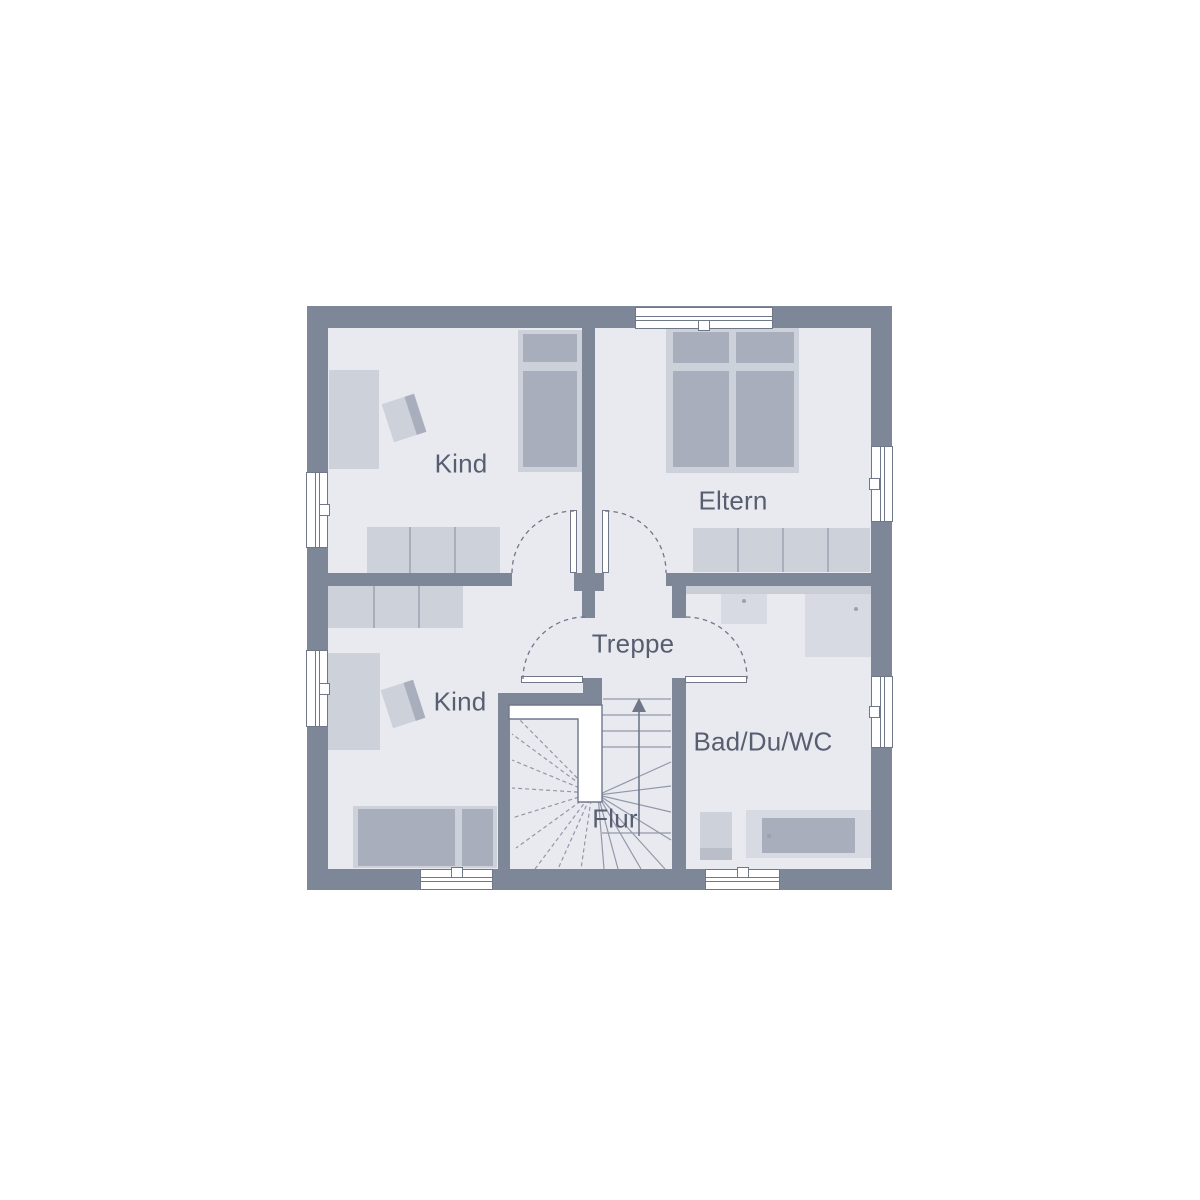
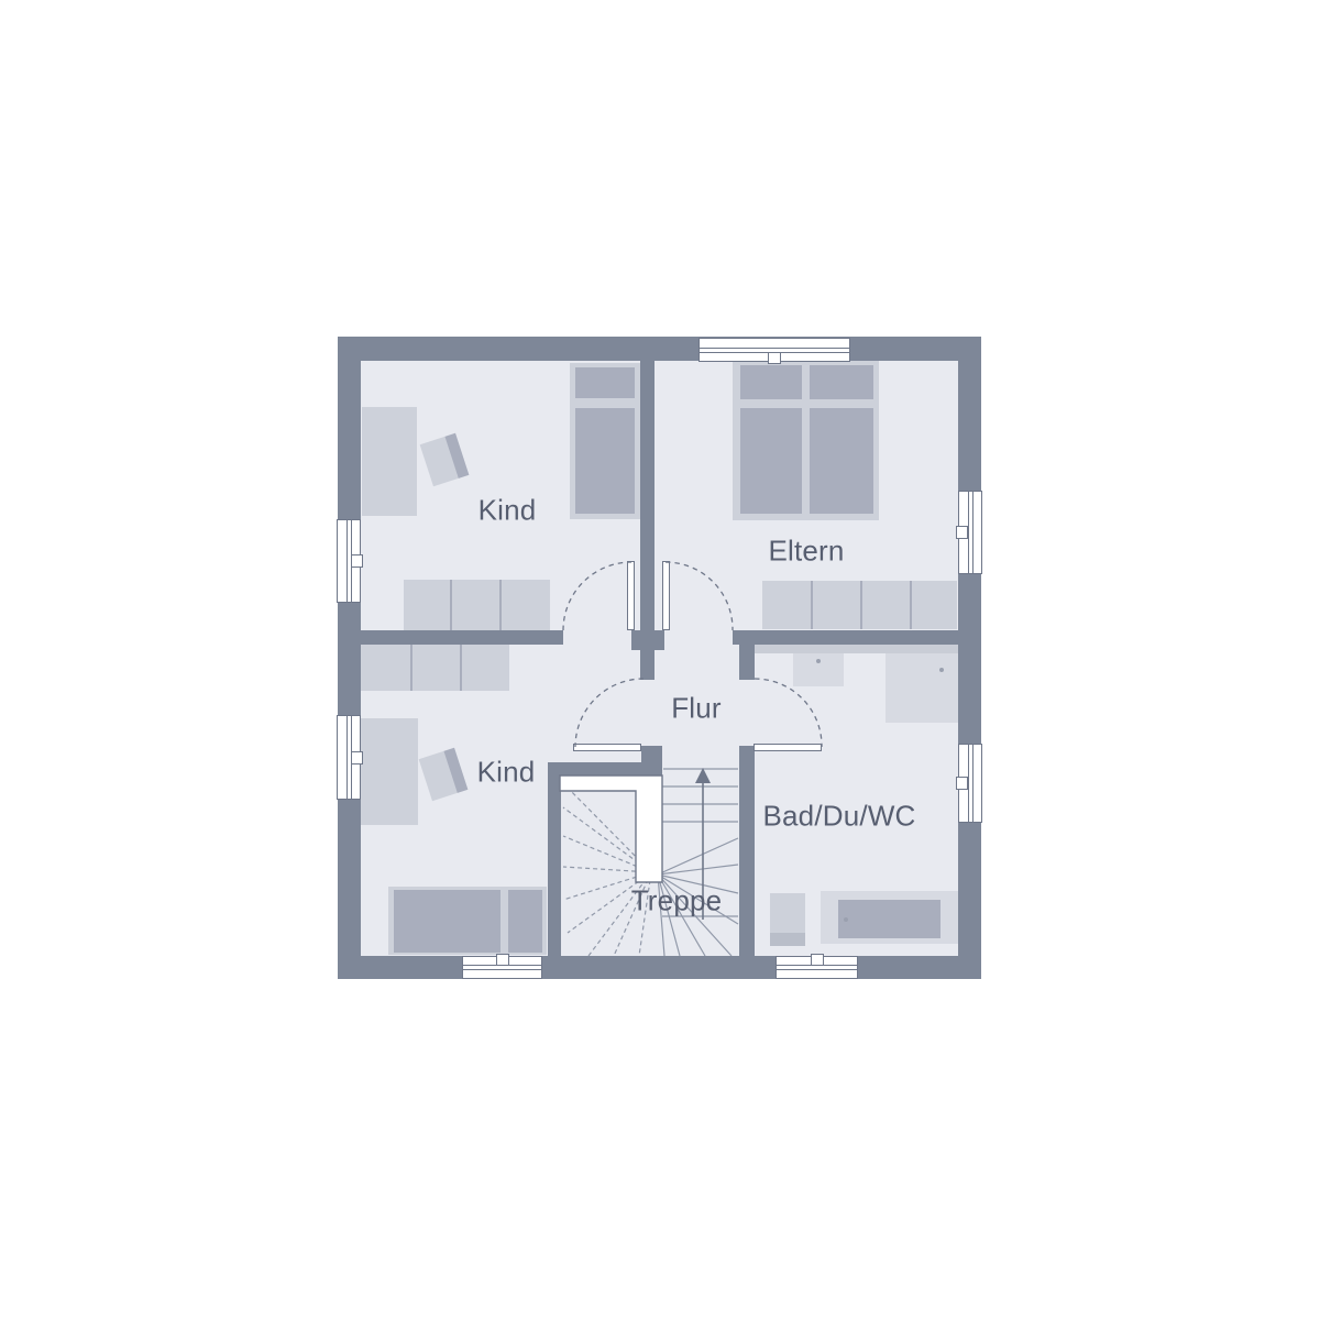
  Kind
  Eltern
  Kind
- Treppe
+ Flur
  Bad/Du/WC
- Flur
+ Treppe
